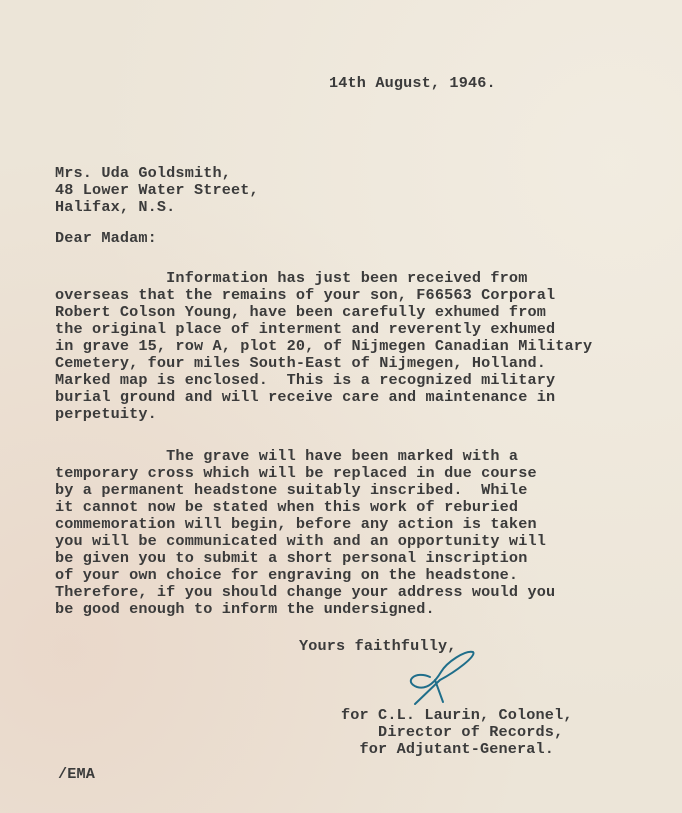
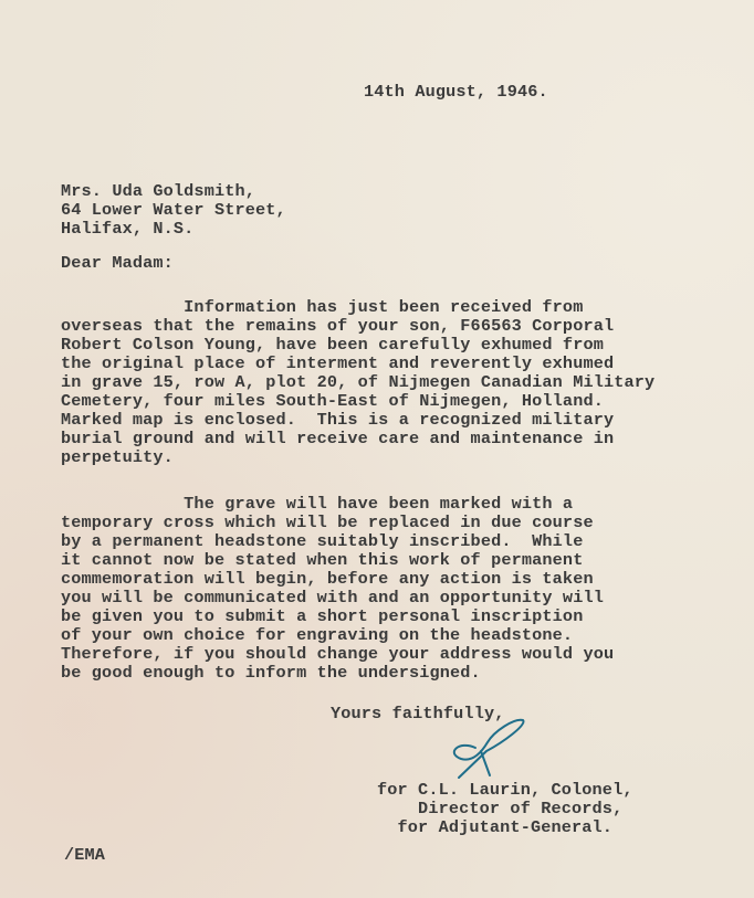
  14th August, 1946.
- Mrs. Uda Goldsmith, 48 Lower Water Street, Halifax, N.S.
+ Mrs. Uda Goldsmith, 64 Lower Water Street, Halifax, N.S.
  Dear Madam:
  Information has just been received from overseas that the remains of your son, F66563 Corporal Robert Colson Young, have been carefully exhumed from the original place of interment and reverently exhumed in grave 15, row A, plot 20, of Nijmegen Canadian Military Cemetery, four miles South-East of Nijmegen, Holland. Marked map is enclosed. This is a recognized military burial ground and will receive care and maintenance in perpetuity.
- The grave will have been marked with a temporary cross which will be replaced in due course by a permanent headstone suitably inscribed. While it cannot now be stated when this work of reburied commemoration will begin, before any action is taken you will be communicated with and an opportunity will be given you to submit a short personal inscription of your own choice for engraving on the headstone. Therefore, if you should change your address would you be good enough to inform the undersigned.
+ The grave will have been marked with a temporary cross which will be replaced in due course by a permanent headstone suitably inscribed. While it cannot now be stated when this work of permanent commemoration will begin, before any action is taken you will be communicated with and an opportunity will be given you to submit a short personal inscription of your own choice for engraving on the headstone. Therefore, if you should change your address would you be good enough to inform the undersigned.
  Yours faithfully,
  for C.L. Laurin, Colonel, Director of Records, for Adjutant-General.
  /EMA
